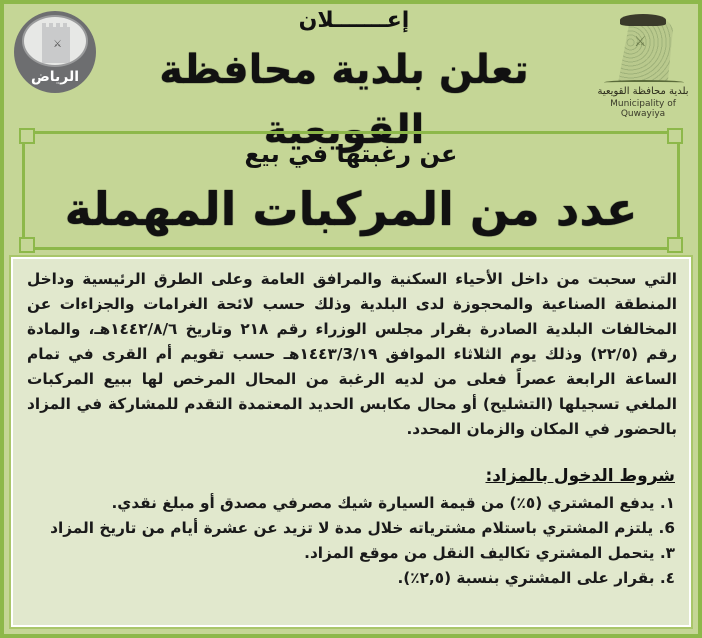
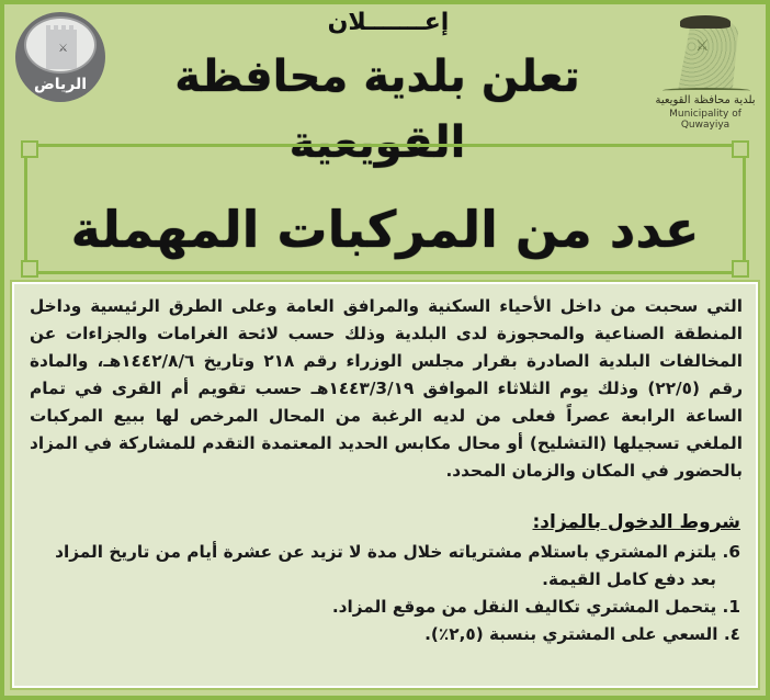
  ⚔
  الرياض
  ⚔
  بلدية محافظة القويعية
  Municipality of Quwayiya
  إعـــــــلان
  تعلن بلدية محافظة القويعية
- عن رغبتها في بيع
  عدد من المركبات المهملة
  التي سحبت من داخل الأحياء السكنية والمرافق العامة وعلى الطرق الرئيسية وداخل المنطقة الصناعية والمحجوزة لدى البلدية وذلك حسب لائحة الغرامات والجزاءات عن المخالفات البلدية الصادرة بقرار مجلس الوزراء رقم ٢١٨ وتاريخ ١٤٤٢/٨/٦هـ، والمادة رقم (٢٢/٥) وذلك يوم الثلاثاء الموافق ١٤٤٣/3/١٩هـ حسب تقويم أم القرى في تمام الساعة الرابعة عصراً فعلى من لديه الرغبة من المحال المرخص لها ببيع المركبات الملغي تسجيلها (التشليح) أو محال مكابس الحديد المعتمدة التقدم للمشاركة في المزاد بالحضور في المكان والزمان المحدد.
  شروط الدخول بالمزاد:
- ١. يدفع المشتري (٥٪) من قيمة السيارة شيك مصرفي مصدق أو مبلغ نقدي.
  6. يلتزم المشتري باستلام مشترياته خلال مدة لا تزيد عن عشرة أيام من تاريخ المزاد
+ بعد دفع كامل القيمة.
- ٣. يتحمل المشتري تكاليف النقل من موقع المزاد.
+ 1. يتحمل المشتري تكاليف النقل من موقع المزاد.
- ٤. بقرار على المشتري بنسبة (٢,٥٪).
+ ٤. السعي على المشتري بنسبة (٢,٥٪).
